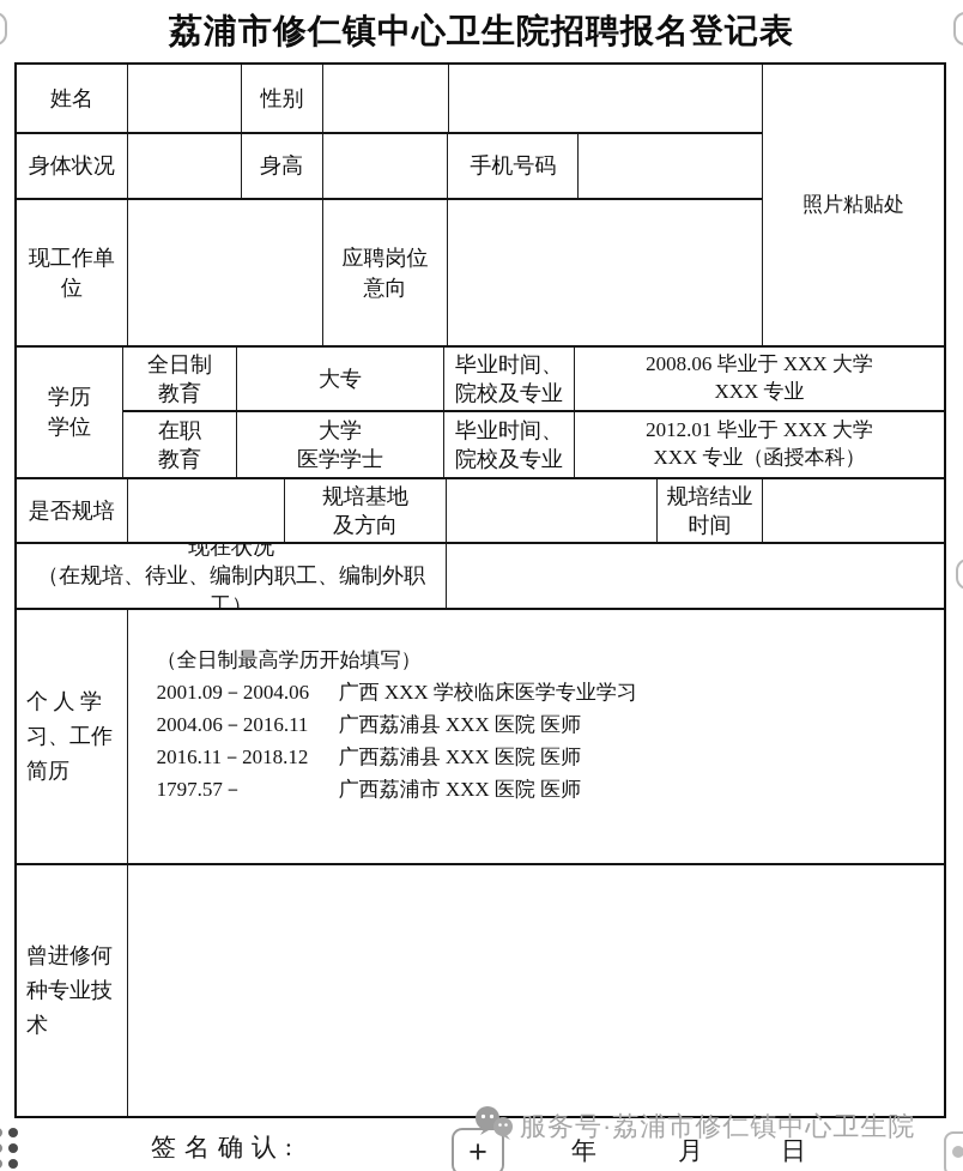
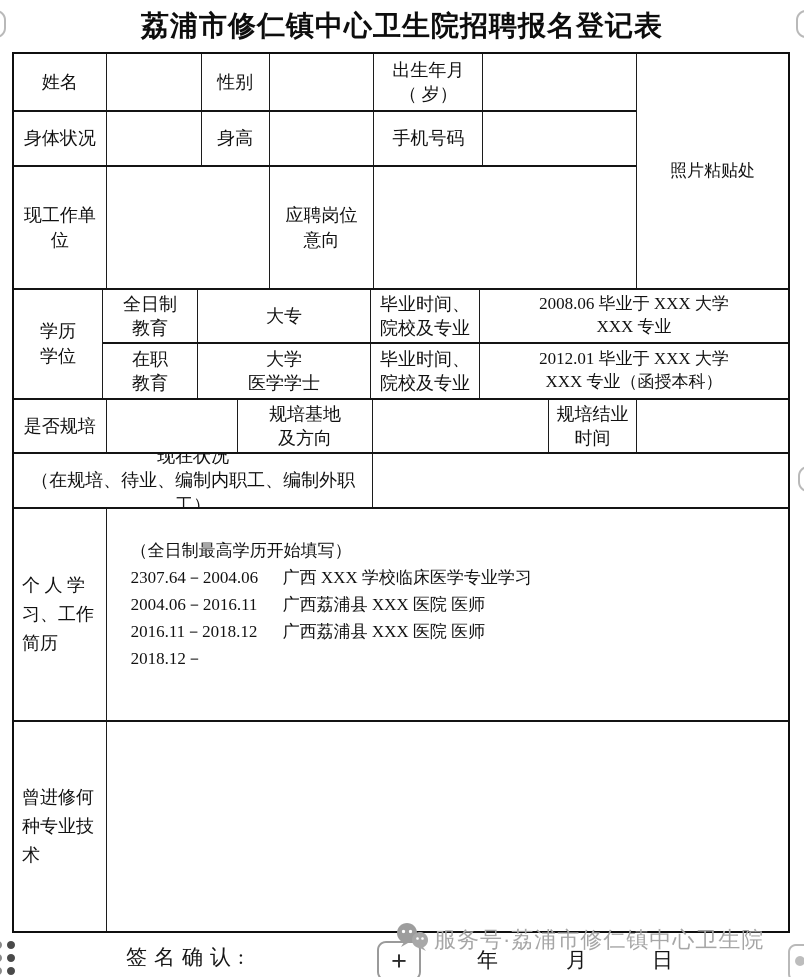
  荔浦市修仁镇中心卫生院招聘报名登记表
  姓名
  性别
+ 出生年月
+ （ 岁）
  身体状况
  身高
  手机号码
  现工作单位
  应聘岗位
  意向
  照片粘贴处
  学历
  学位
  全日制
  教育
  大专
  毕业时间、
  院校及专业
  2008.06 毕业于 XXX 大学
  XXX 专业
  在职
  教育
  大学
  医学学士
  毕业时间、
  院校及专业
  2012.01 毕业于 XXX 大学
  XXX 专业（函授本科）
  是否规培
  规培基地
  及方向
  规培结业
  时间
  现在状况
  （在规培、待业、编制内职工、编制外职工）
  个 人 学
  习、工作
  简历
  （全日制最高学历开始填写）
- 2001.09－2004.06
+ 2307.64－2004.06
  广西 XXX 学校临床医学专业学习
  2004.06－2016.11
  广西荔浦县 XXX 医院 医师
  2016.11－2018.12
  广西荔浦县 XXX 医院 医师
- 1797.57－
+ 2018.12－
- 广西荔浦市 XXX 医院 医师
  曾进修何
  种专业技
  术
  签名确认:
  +
  年
  月
  日
  服务号·荔浦市修仁镇中心卫生院
